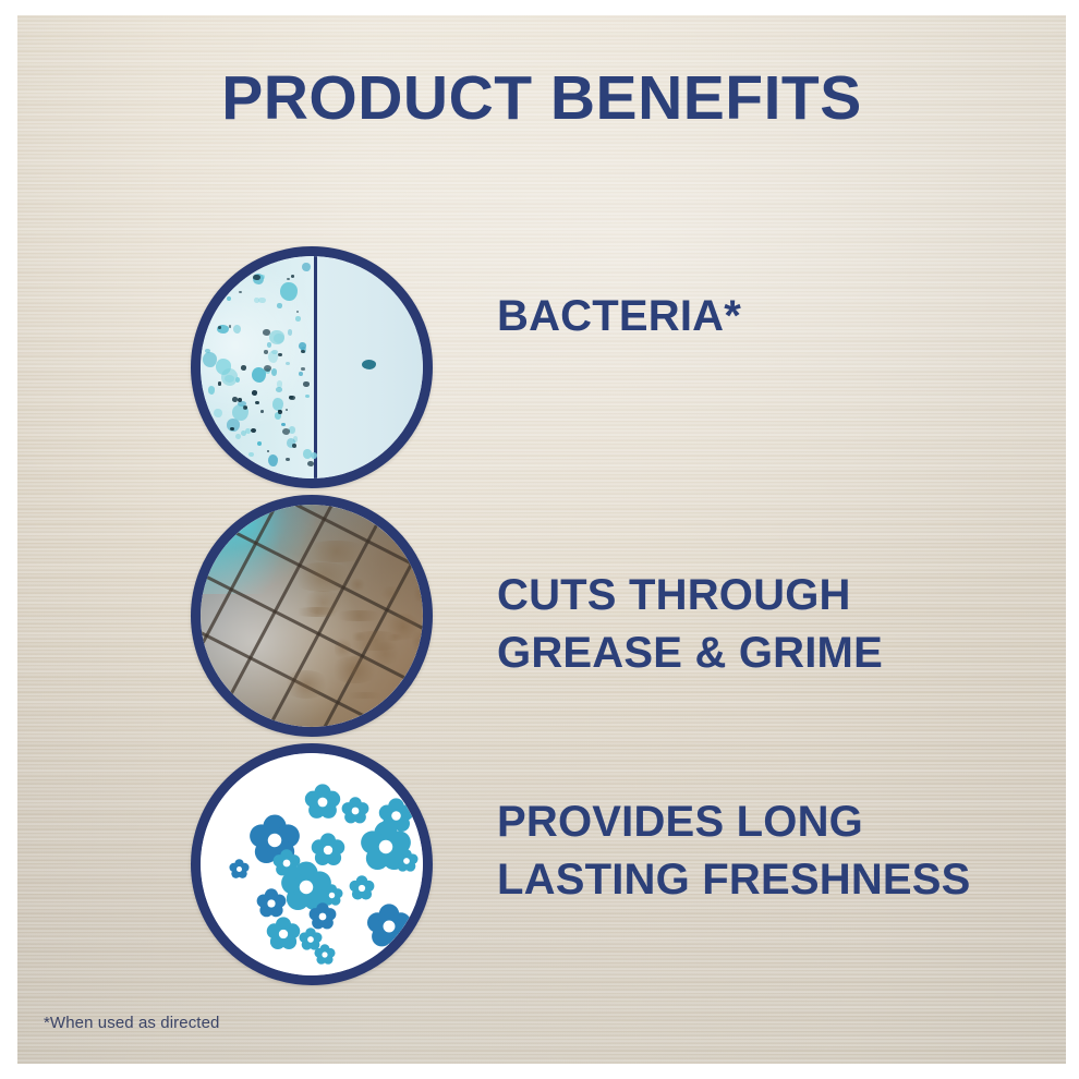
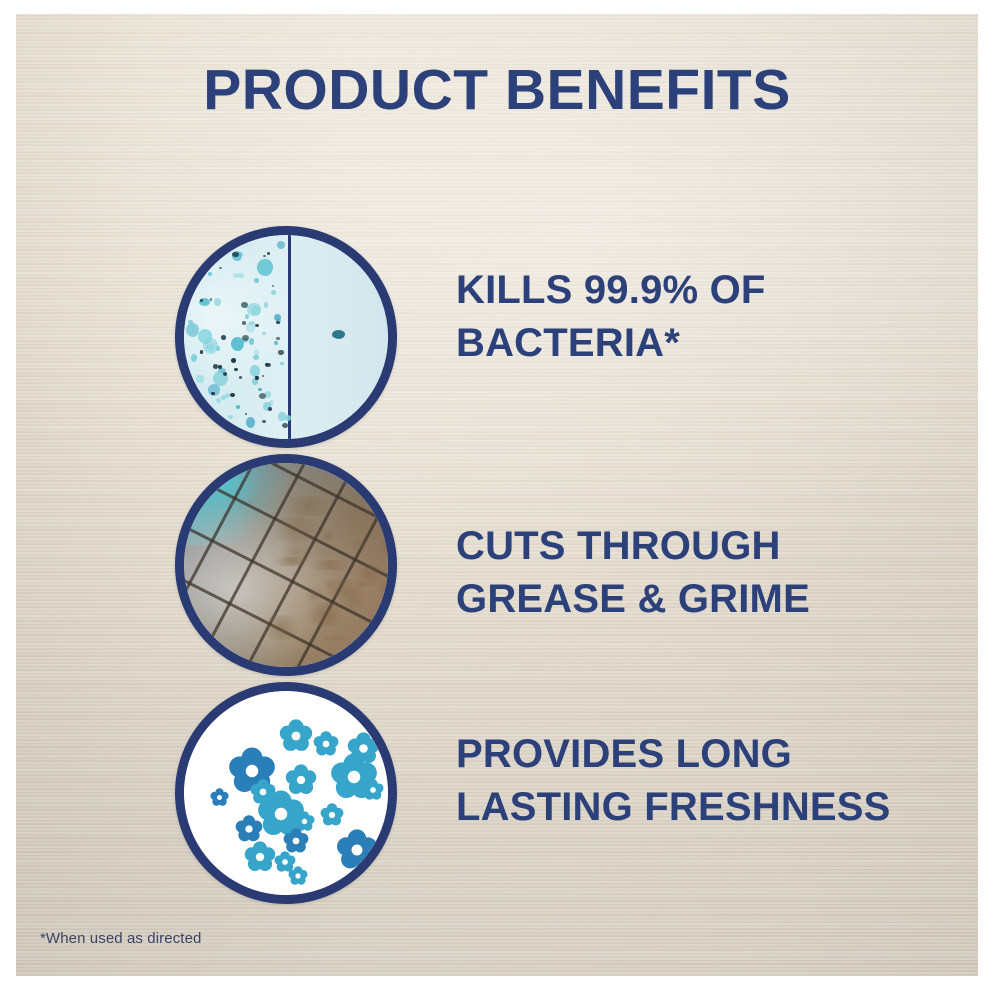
  PRODUCT BENEFITS
+ KILLS 99.9% OF
  BACTERIA*
  CUTS THROUGH
  GREASE & GRIME
  PROVIDES LONG
  LASTING FRESHNESS
  *When used as directed
